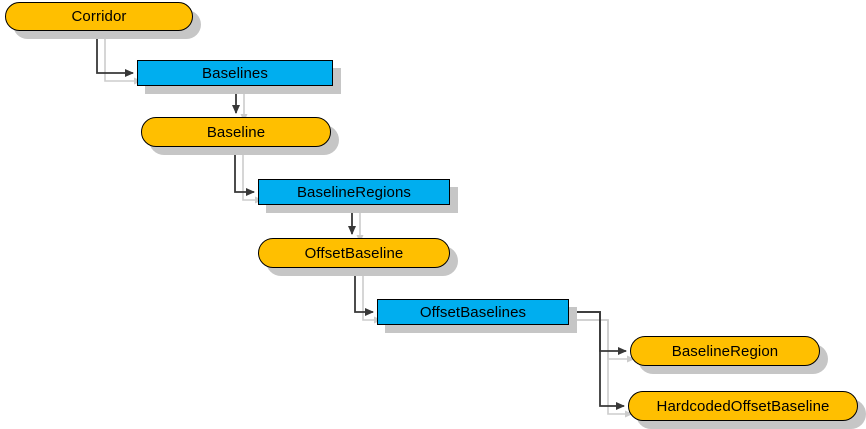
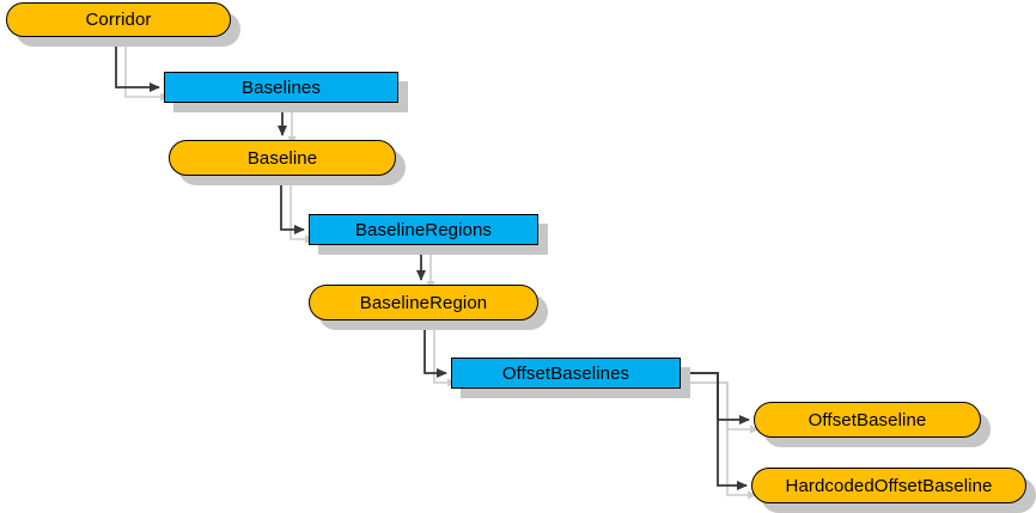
  Corridor
  Baselines
  Baseline
  BaselineRegions
- OffsetBaseline
+ BaselineRegion
  OffsetBaselines
- BaselineRegion
+ OffsetBaseline
  HardcodedOffsetBaseline
